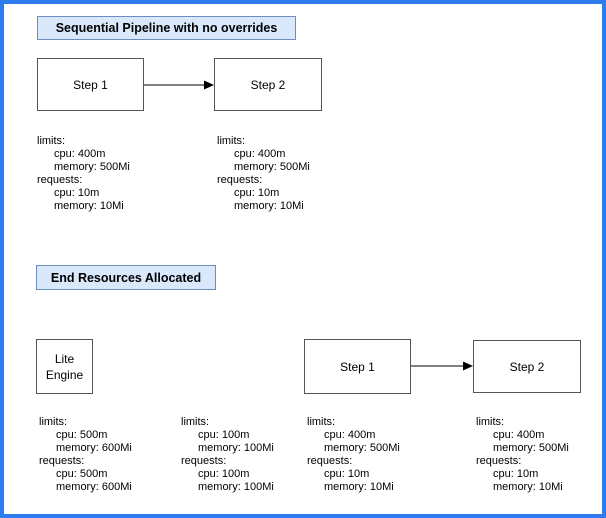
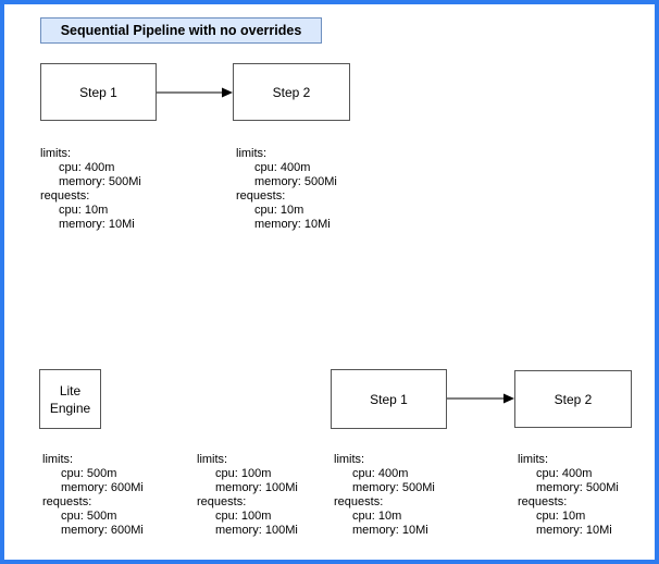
  Sequential Pipeline with no overrides
  Step 1
  Step 2
  limits:
  cpu: 400m
  memory: 500Mi
  requests:
  cpu: 10m
  memory: 10Mi
  limits:
  cpu: 400m
  memory: 500Mi
  requests:
  cpu: 10m
  memory: 10Mi
- End Resources Allocated
  Lite Engine
  Step 1
  Step 2
  limits:
  cpu: 500m
  memory: 600Mi
  requests:
  cpu: 500m
  memory: 600Mi
  limits:
  cpu: 100m
  memory: 100Mi
  requests:
  cpu: 100m
  memory: 100Mi
  limits:
  cpu: 400m
  memory: 500Mi
  requests:
  cpu: 10m
  memory: 10Mi
  limits:
  cpu: 400m
  memory: 500Mi
  requests:
  cpu: 10m
  memory: 10Mi
